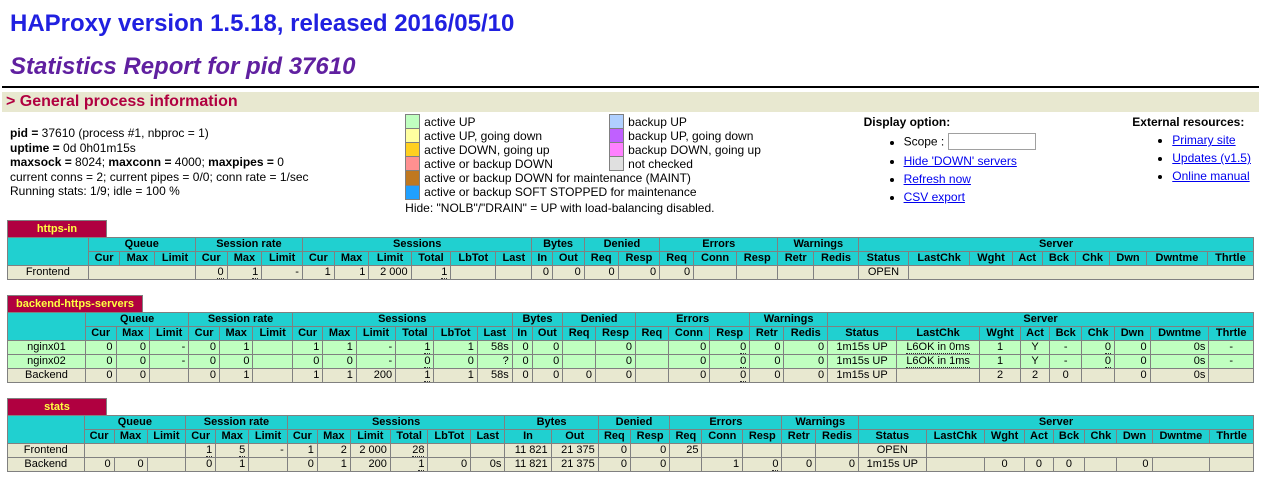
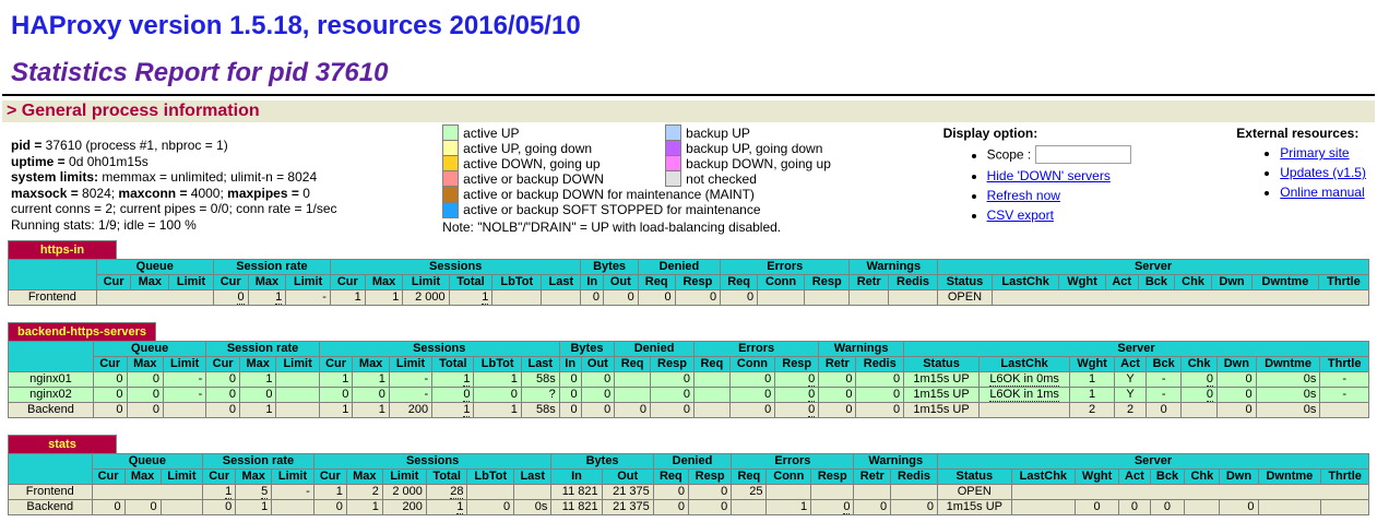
- HAProxy version 1.5.18, released 2016/05/10
+ HAProxy version 1.5.18, resources 2016/05/10
  Statistics Report for pid 37610
  > General process information
  pid = 37610 (process #1, nbproc = 1)
  uptime = 0d 0h01m15s
+ system limits: memmax = unlimited; ulimit-n = 8024
  maxsock = 8024; maxconn = 4000; maxpipes = 0
  current conns = 2; current pipes = 0/0; conn rate = 1/sec
  Running stats: 1/9; idle = 100 %
  	active UP		backup UP
  	active UP, going down		backup UP, going down
  	active DOWN, going up		backup DOWN, going up
  	active or backup DOWN		not checked
  	active or backup DOWN for maintenance (MAINT)
  	active or backup SOFT STOPPED for maintenance
- Hide: "NOLB"/"DRAIN" = UP with load-balancing disabled.
+ Note: "NOLB"/"DRAIN" = UP with load-balancing disabled.
  Display option:
  Scope :
  Hide 'DOWN' servers
  Refresh now
  CSV export
  External resources:
  Primary site
  Updates (v1.5)
  Online manual
  https-in
  	Queue	Session rate	Sessions	Bytes	Denied	Errors	Warnings	Server
  Cur	Max	Limit	Cur	Max	Limit	Cur	Max	Limit	Total	LbTot	Last	In	Out	Req	Resp	Req	Conn	Resp	Retr	Redis	Status	LastChk	Wght	Act	Bck	Chk	Dwn	Dwntme	Thrtle
  Frontend		0	1	-	1	1	2 000	1			0	0	0	0	0					OPEN
  backend-https-servers
  	Queue	Session rate	Sessions	Bytes	Denied	Errors	Warnings	Server
  Cur	Max	Limit	Cur	Max	Limit	Cur	Max	Limit	Total	LbTot	Last	In	Out	Req	Resp	Req	Conn	Resp	Retr	Redis	Status	LastChk	Wght	Act	Bck	Chk	Dwn	Dwntme	Thrtle
  nginx01	0	0	-	0	1		1	1	-	1	1	58s	0	0		0		0	0	0	0	1m15s UP	L6OK in 0ms	1	Y	-	0	0	0s	-
  nginx02	0	0	-	0	0		0	0	-	0	0	?	0	0		0		0	0	0	0	1m15s UP	L6OK in 1ms	1	Y	-	0	0	0s	-
  Backend	0	0		0	1		1	1	200	1	1	58s	0	0	0	0		0	0	0	0	1m15s UP		2	2	0		0	0s
  stats
  	Queue	Session rate	Sessions	Bytes	Denied	Errors	Warnings	Server
  Cur	Max	Limit	Cur	Max	Limit	Cur	Max	Limit	Total	LbTot	Last	In	Out	Req	Resp	Req	Conn	Resp	Retr	Redis	Status	LastChk	Wght	Act	Bck	Chk	Dwn	Dwntme	Thrtle
  Frontend		1	5	-	1	2	2 000	28			11 821	21 375	0	0	25					OPEN
  Backend	0	0		0	1		0	1	200	1	0	0s	11 821	21 375	0	0		1	0	0	0	1m15s UP		0	0	0		0
